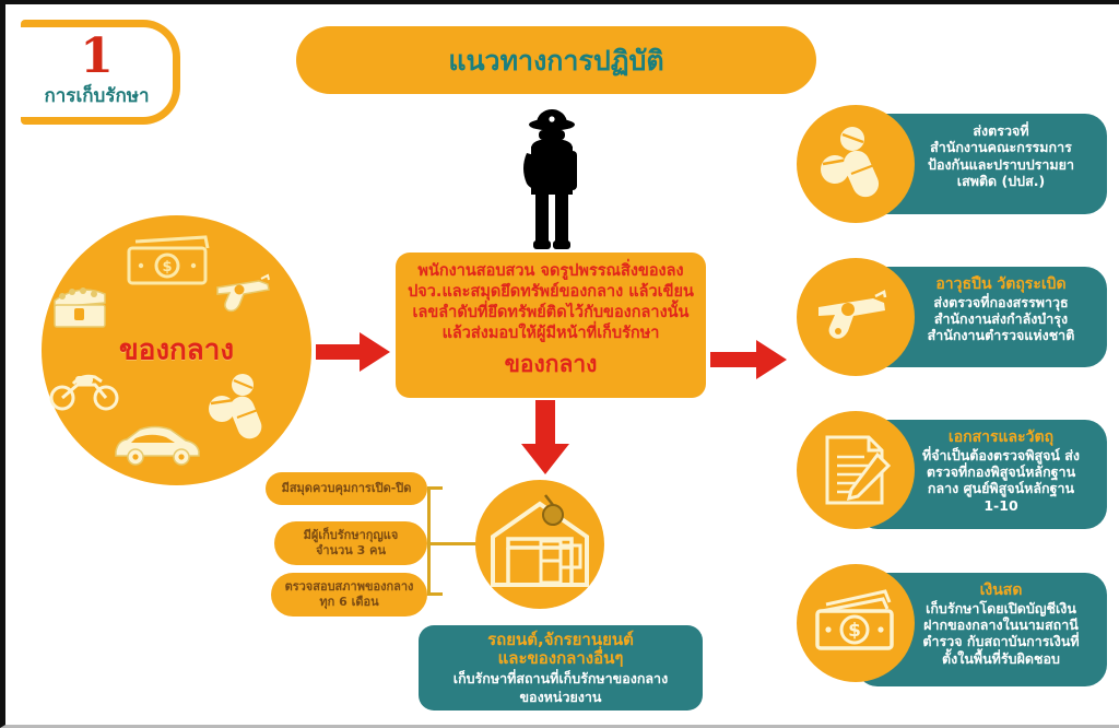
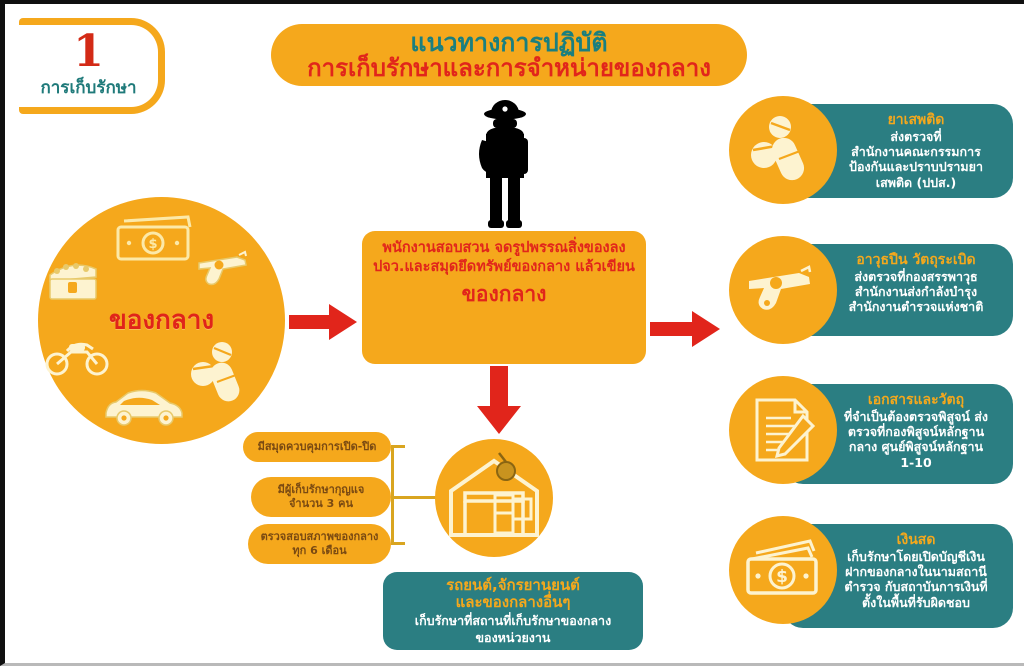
  1
  การเก็บรักษา
  แนวทางการปฏิบัติ
+ การเก็บรักษาและการจำหน่ายของกลาง
  $
  ของกลาง
  พนักงานสอบสวน จดรูปพรรณสิ่งของลง
  ปจว.และสมุดยึดทรัพย์ของกลาง แล้วเขียน
- เลขลำดับที่ยึดทรัพย์ติดไว้กับของกลางนั้น
- แล้วส่งมอบให้ผู้มีหน้าที่เก็บรักษา
  ของกลาง
  มีสมุดควบคุมการเปิด-ปิด
  มีผู้เก็บรักษากุญแจ
  จำนวน 3 คน
  ตรวจสอบสภาพของกลาง
  ทุก 6 เดือน
  รถยนต์,จักรยานยนต์
  และของกลางอื่นๆ
  เก็บรักษาที่สถานที่เก็บรักษาของกลาง
  ของหน่วยงาน
+ ยาเสพติด
  ส่งตรวจที่
  สำนักงานคณะกรรมการ
  ป้องกันและปราบปรามยา
  เสพติด (ปปส.)
  อาวุธปืน วัตถุระเบิด
  ส่งตรวจที่กองสรรพาวุธ
  สำนักงานส่งกำลังบำรุง
  สำนักงานตำรวจแห่งชาติ
  เอกสารและวัตถุ
  ที่จำเป็นต้องตรวจพิสูจน์ ส่ง
  ตรวจที่กองพิสูจน์หลักฐาน
  กลาง ศูนย์พิสูจน์หลักฐาน
  1-10
  เงินสด
  เก็บรักษาโดยเปิดบัญชีเงิน
  ฝากของกลางในนามสถานี
  ตำรวจ กับสถาบันการเงินที่
  ตั้งในพื้นที่รับผิดชอบ
  $
